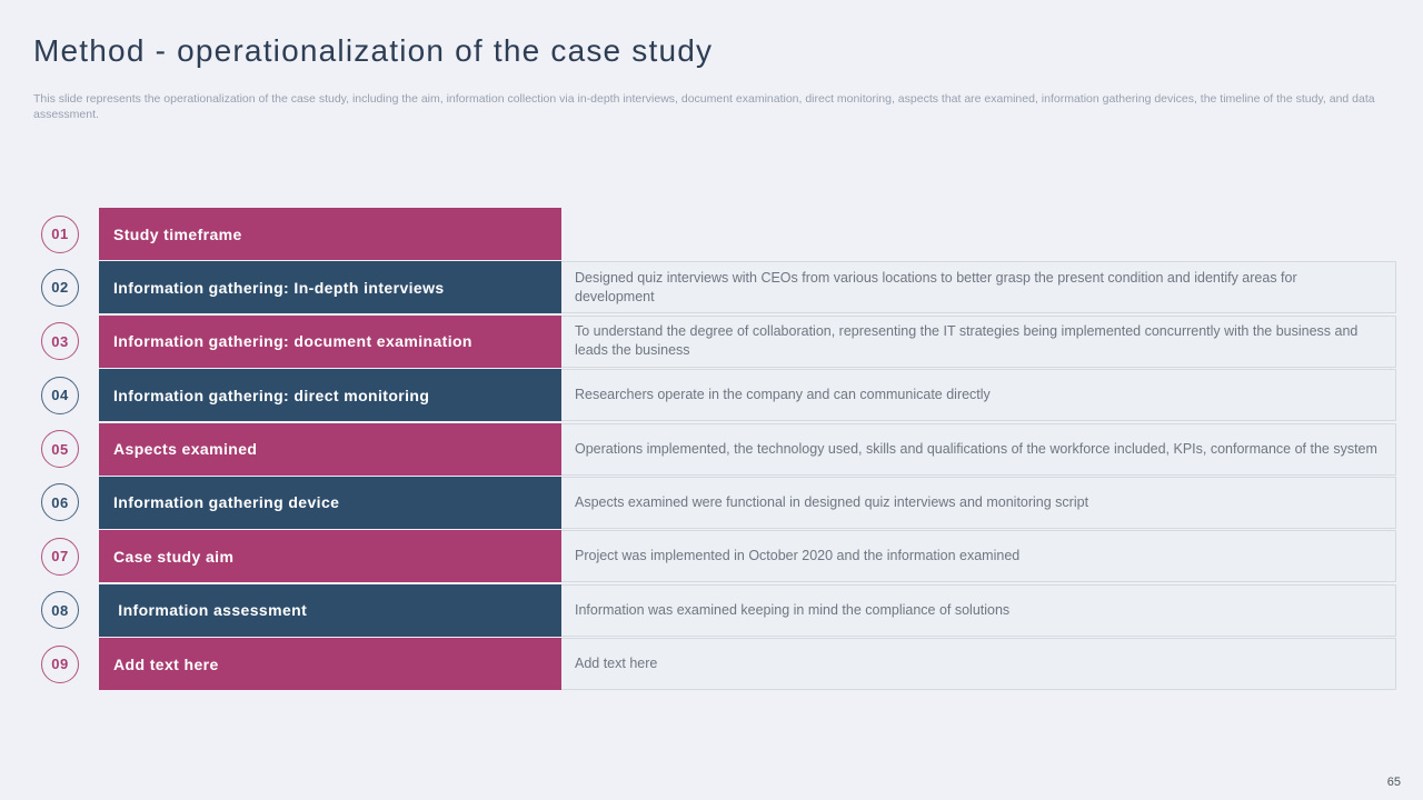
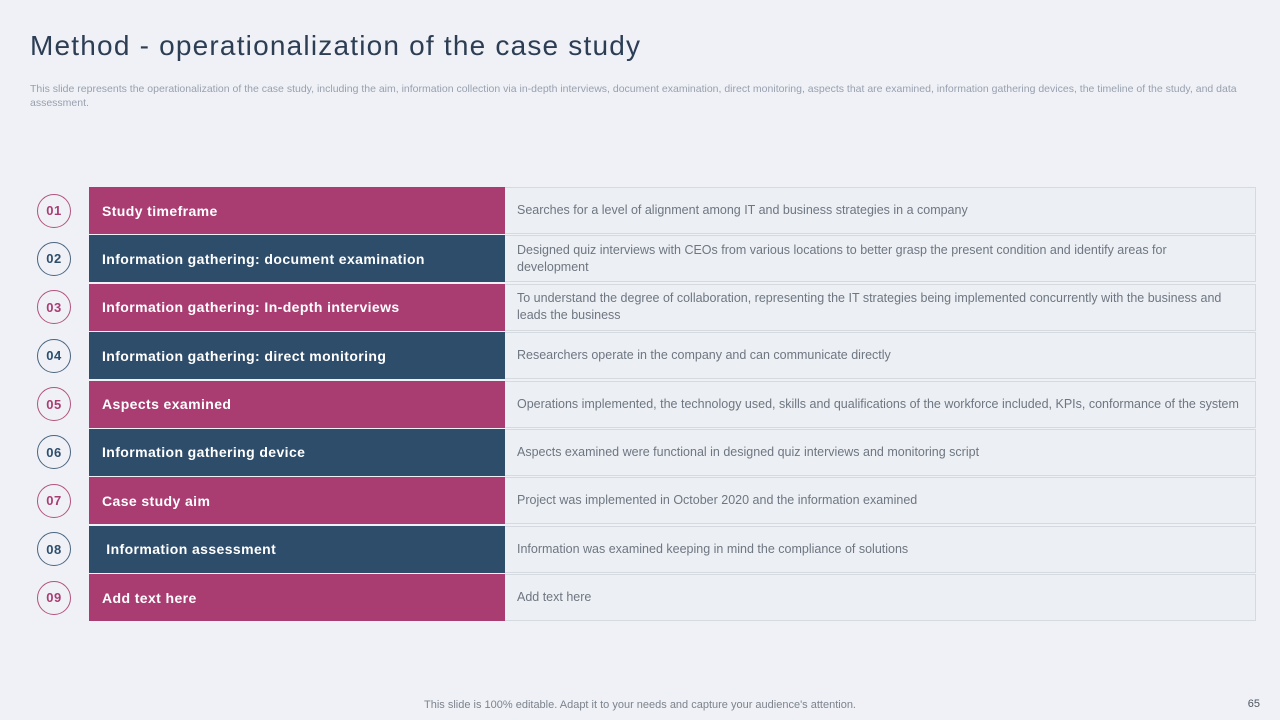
  Method - operationalization of the case study
  This slide represents the operationalization of the case study, including the aim, information collection via in-depth interviews, document examination, direct monitoring, aspects that are examined, information gathering devices, the timeline of the study, and data assessment.
  01
  Study timeframe
+ Searches for a level of alignment among IT and business strategies in a company
  02
- Information gathering: In-depth interviews
+ Information gathering: document examination
  Designed quiz interviews with CEOs from various locations to better grasp the present condition and identify areas for development
  03
- Information gathering: document examination
+ Information gathering: In-depth interviews
  To understand the degree of collaboration, representing the IT strategies being implemented concurrently with the business and leads the business
  04
  Information gathering: direct monitoring
  Researchers operate in the company and can communicate directly
  05
  Aspects examined
  Operations implemented, the technology used, skills and qualifications of the workforce included, KPIs, conformance of the system
  06
  Information gathering device
  Aspects examined were functional in designed quiz interviews and monitoring script
  07
  Case study aim
  Project was implemented in October 2020 and the information examined
  08
  Information assessment
  Information was examined keeping in mind the compliance of solutions
  09
  Add text here
  Add text here
+ This slide is 100% editable. Adapt it to your needs and capture your audience's attention.
  65
